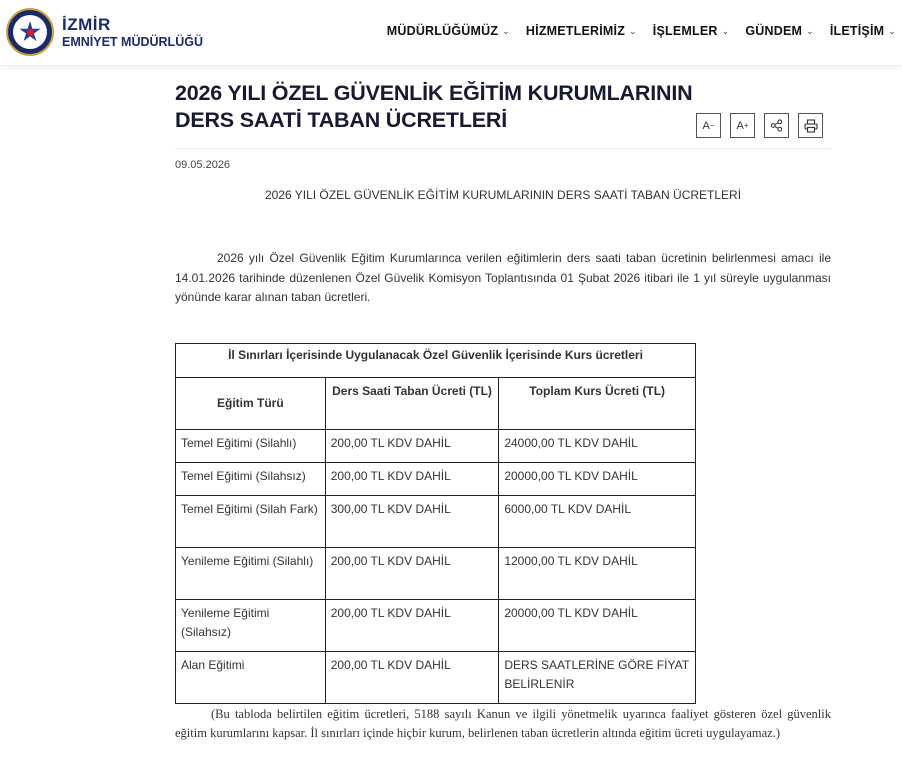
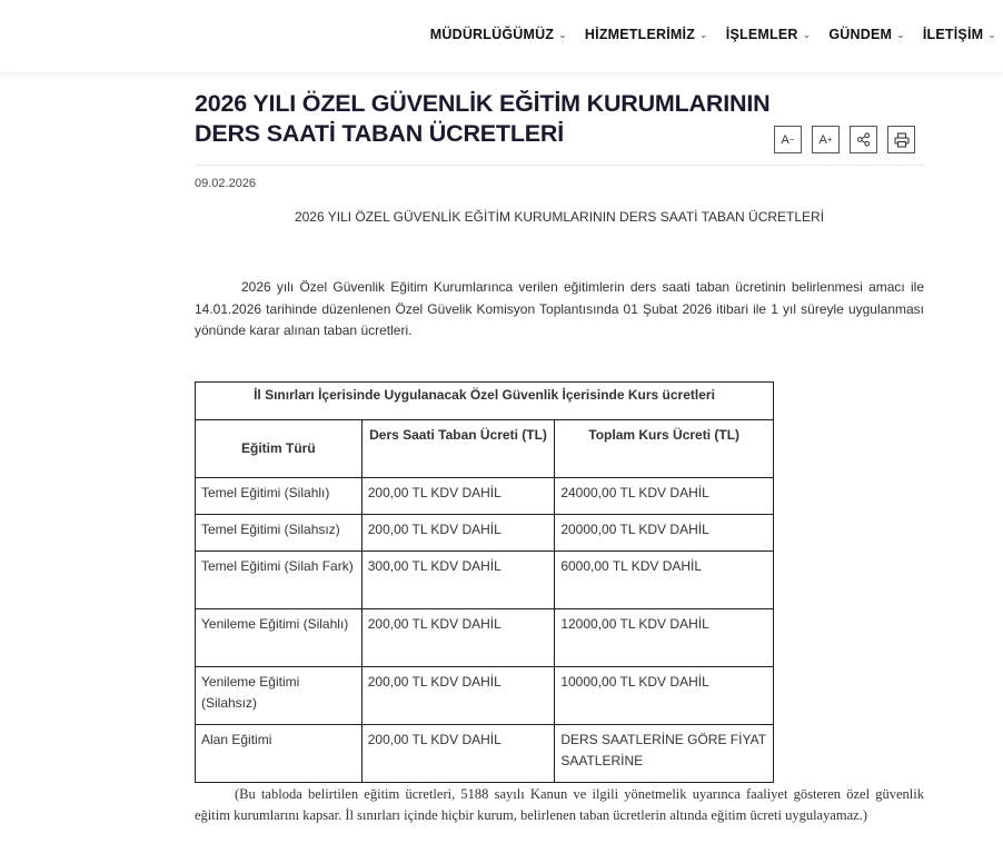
- İZMİR
- EMNİYET MÜDÜRLÜĞÜ
  MÜDÜRLÜĞÜMÜZ
  ⌄
  HİZMETLERİMİZ
  ⌄
  İŞLEMLER
  ⌄
  GÜNDEM
  ⌄
  İLETİŞİM
  ⌄
  2026 YILI ÖZEL GÜVENLİK EĞİTİM KURUMLARININ DERS SAATİ TABAN ÜCRETLERİ
  A
  −
  A
  +
- 09.05.2026
+ 09.02.2026
  2026 YILI ÖZEL GÜVENLİK EĞİTİM KURUMLARININ DERS SAATİ TABAN ÜCRETLERİ
  2026 yılı Özel Güvenlik Eğitim Kurumlarınca verilen eğitimlerin ders saati taban ücretinin belirlenmesi amacı ile 14.01.2026 tarihinde düzenlenen Özel Güvelik Komisyon Toplantısında 01 Şubat 2026 itibari ile 1 yıl süreyle uygulanması yönünde karar alınan taban ücretleri.
  İl Sınırları İçerisinde Uygulanacak Özel Güvenlik İçerisinde Kurs ücretleri
  Eğitim Türü	Ders Saati Taban Ücreti (TL)	Toplam Kurs Ücreti (TL)
  Temel Eğitimi (Silahlı)	200,00 TL KDV DAHİL	24000,00 TL KDV DAHİL
  Temel Eğitimi (Silahsız)	200,00 TL KDV DAHİL	20000,00 TL KDV DAHİL
  Temel Eğitimi (Silah Fark)	300,00 TL KDV DAHİL	6000,00 TL KDV DAHİL
  Yenileme Eğitimi (Silahlı)	200,00 TL KDV DAHİL	12000,00 TL KDV DAHİL
- Yenileme Eğitimi (Silahsız)	200,00 TL KDV DAHİL	20000,00 TL KDV DAHİL
+ Yenileme Eğitimi (Silahsız)	200,00 TL KDV DAHİL	10000,00 TL KDV DAHİL
- Alan Eğitimi	200,00 TL KDV DAHİL	DERS SAATLERİNE GÖRE FİYAT BELİRLENİR
+ Alan Eğitimi	200,00 TL KDV DAHİL	DERS SAATLERİNE GÖRE FİYAT SAATLERİNE
  (Bu tabloda belirtilen eğitim ücretleri, 5188 sayılı Kanun ve ilgili yönetmelik uyarınca faaliyet gösteren özel güvenlik eğitim kurumlarını kapsar. İl sınırları içinde hiçbir kurum, belirlenen taban ücretlerin altında eğitim ücreti uygulayamaz.)
